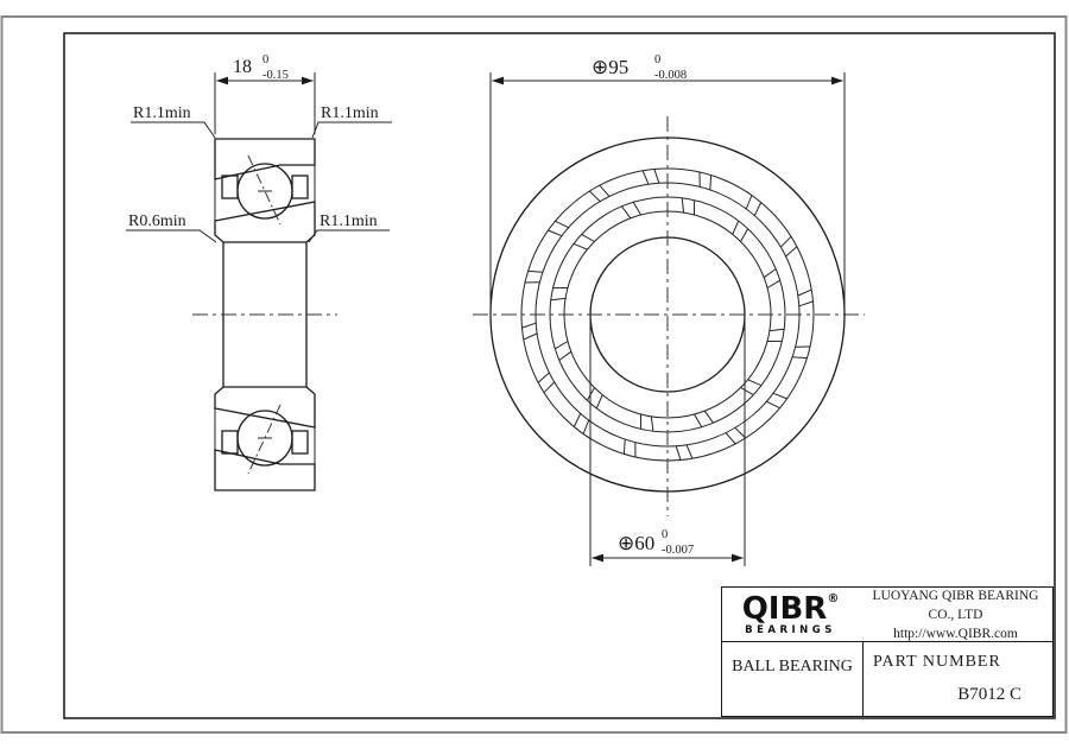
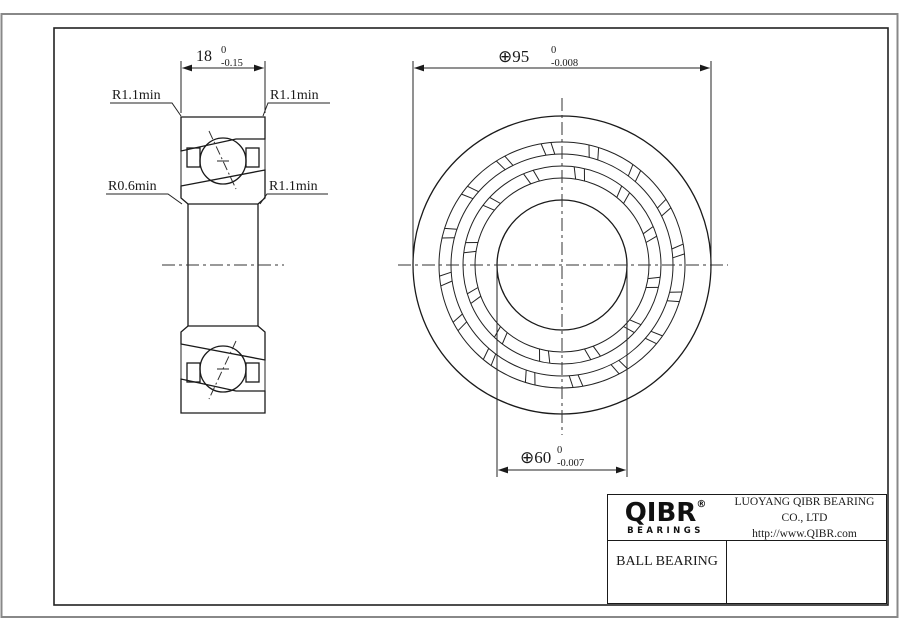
  18
  0
  -0.15
  R1.1min
  R1.1min
  R0.6min
  R1.1min
  ⊕95
  0
  -0.008
  ⊕60
  0
  -0.007
  QIBR®
  BEARINGS
  LUOYANG QIBR BEARING CO., LTD
  http://www.QIBR.com
  BALL BEARING
- PART NUMBER
- B7012 C
